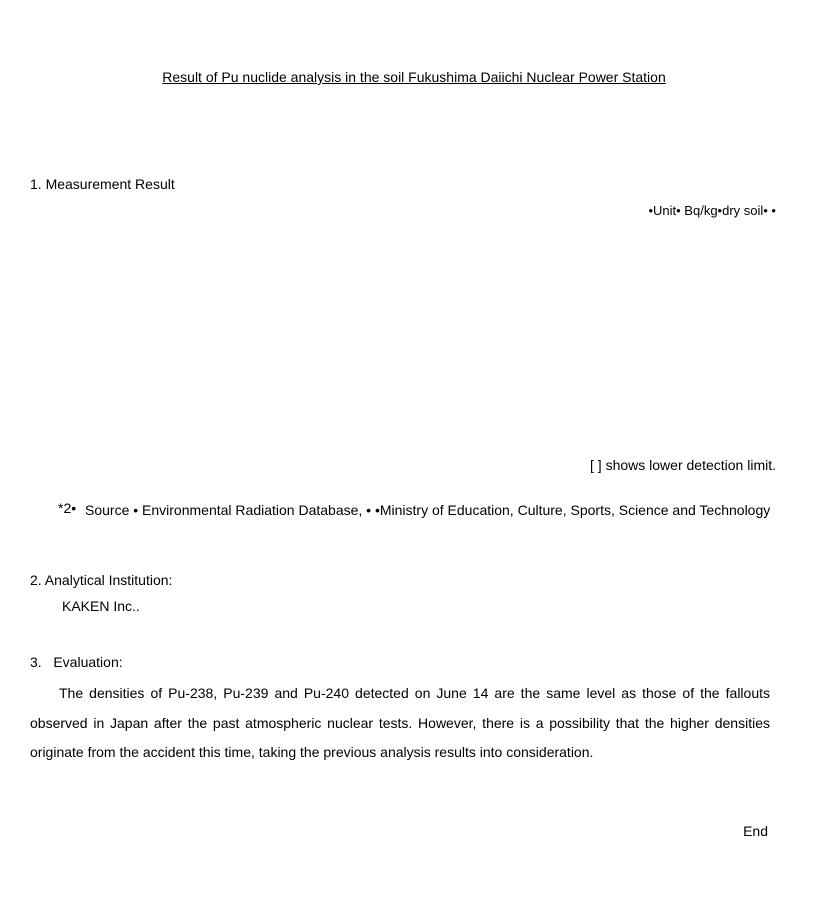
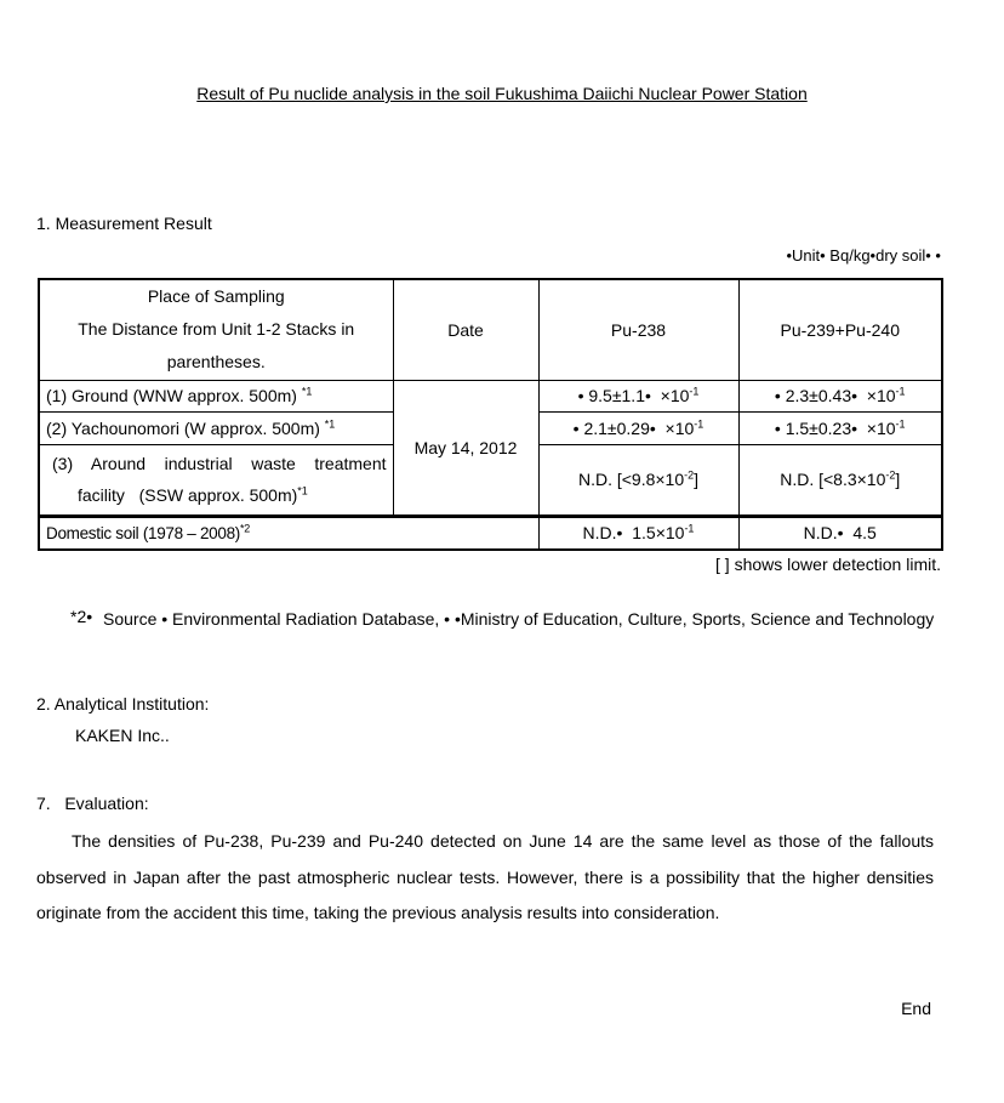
  Result of Pu nuclide analysis in the soil Fukushima Daiichi Nuclear Power Station
  1. Measurement Result
  •Unit• Bq/kg•dry soil• •
+ Place of Sampling The Distance from Unit 1-2 Stacks in parentheses.	Date	Pu-238	Pu-239+Pu-240
+ (1) Ground (WNW approx. 500m) *1	May 14, 2012	• 9.5±1.1• ×10-1	• 2.3±0.43• ×10-1
+ (2) Yachounomori (W approx. 500m) *1	• 2.1±0.29• ×10-1	• 1.5±0.23• ×10-1
+ (3) Around industrial waste treatment facility (SSW approx. 500m)*1	N.D. [<9.8×10-2]	N.D. [<8.3×10-2]
+ Domestic soil (1978 – 2008)*2	N.D.• 1.5×10-1	N.D.• 4.5
  [ ] shows lower detection limit.
  *2•
  Source • Environmental Radiation Database, • •Ministry of Education, Culture, Sports, Science and Technology
  2. Analytical Institution:
  KAKEN Inc..
- 3. Evaluation:
+ 7. Evaluation:
  The densities of Pu-238, Pu-239 and Pu-240 detected on June 14 are the same level as those of the fallouts observed in Japan after the past atmospheric nuclear tests. However, there is a possibility that the higher densities originate from the accident this time, taking the previous analysis results into consideration.
  End
